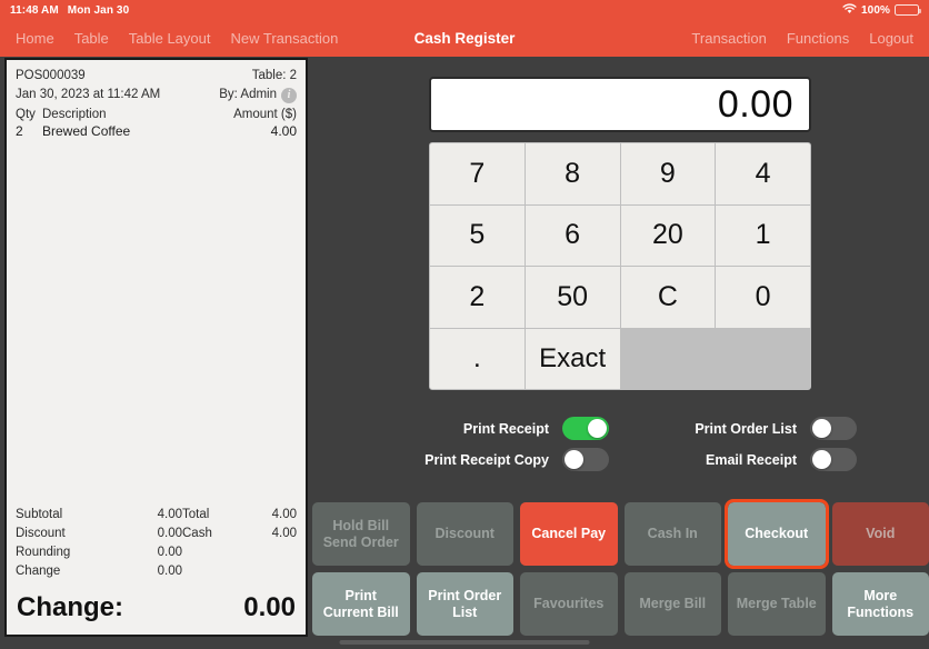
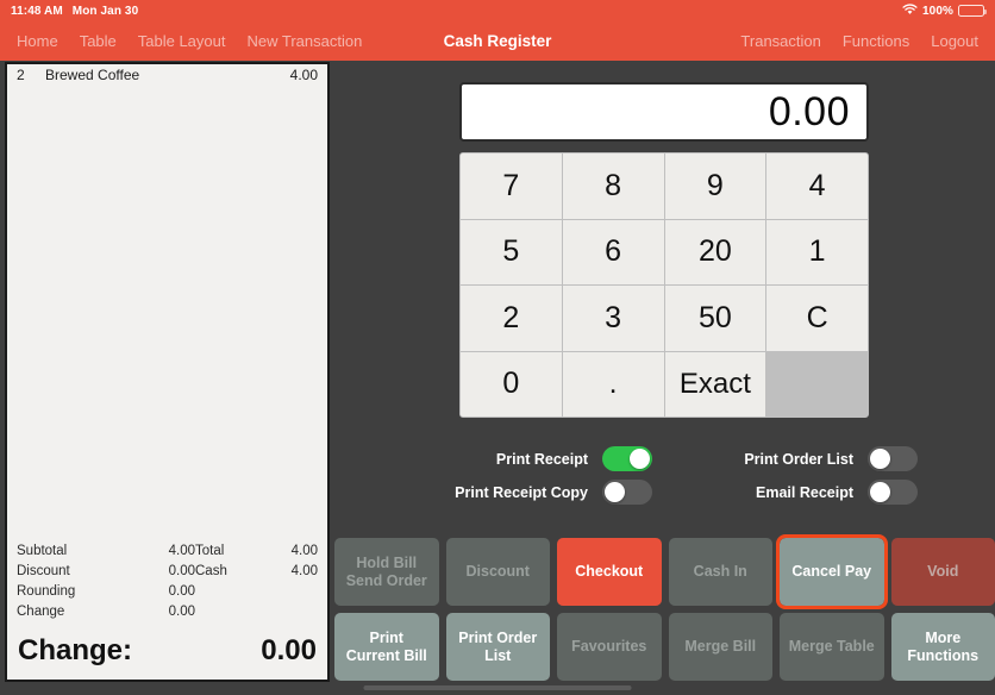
  11:48 AM
  Mon Jan 30
  100%
  Home
  Table
  Table Layout
  New Transaction
  Cash Register
  Transaction
  Functions
  Logout
- POS000039
- Table: 2
- Jan 30, 2023 at 11:42 AM
- By: Admin
- i
- Qty
- Description
- Amount ($)
  2
  Brewed Coffee
  4.00
  Subtotal
  4.00
  Discount
  0.00
  Rounding
  0.00
  Change
  0.00
  Total
  4.00
  Cash
  4.00
  Change:
  0.00
  0.00
  7
  8
  9
  4
  5
  6
  20
  1
  2
+ 3
  50
  C
  0
  .
  Exact
  Print Receipt
  Print Order List
  Print Receipt Copy
  Email Receipt
  Hold Bill
  Send Order
  Discount
- Cancel Pay
+ Checkout
  Cash In
- Checkout
+ Cancel Pay
  Void
  Print
  Current Bill
  Print Order
  List
  Favourites
  Merge Bill
  Merge Table
  More
  Functions
